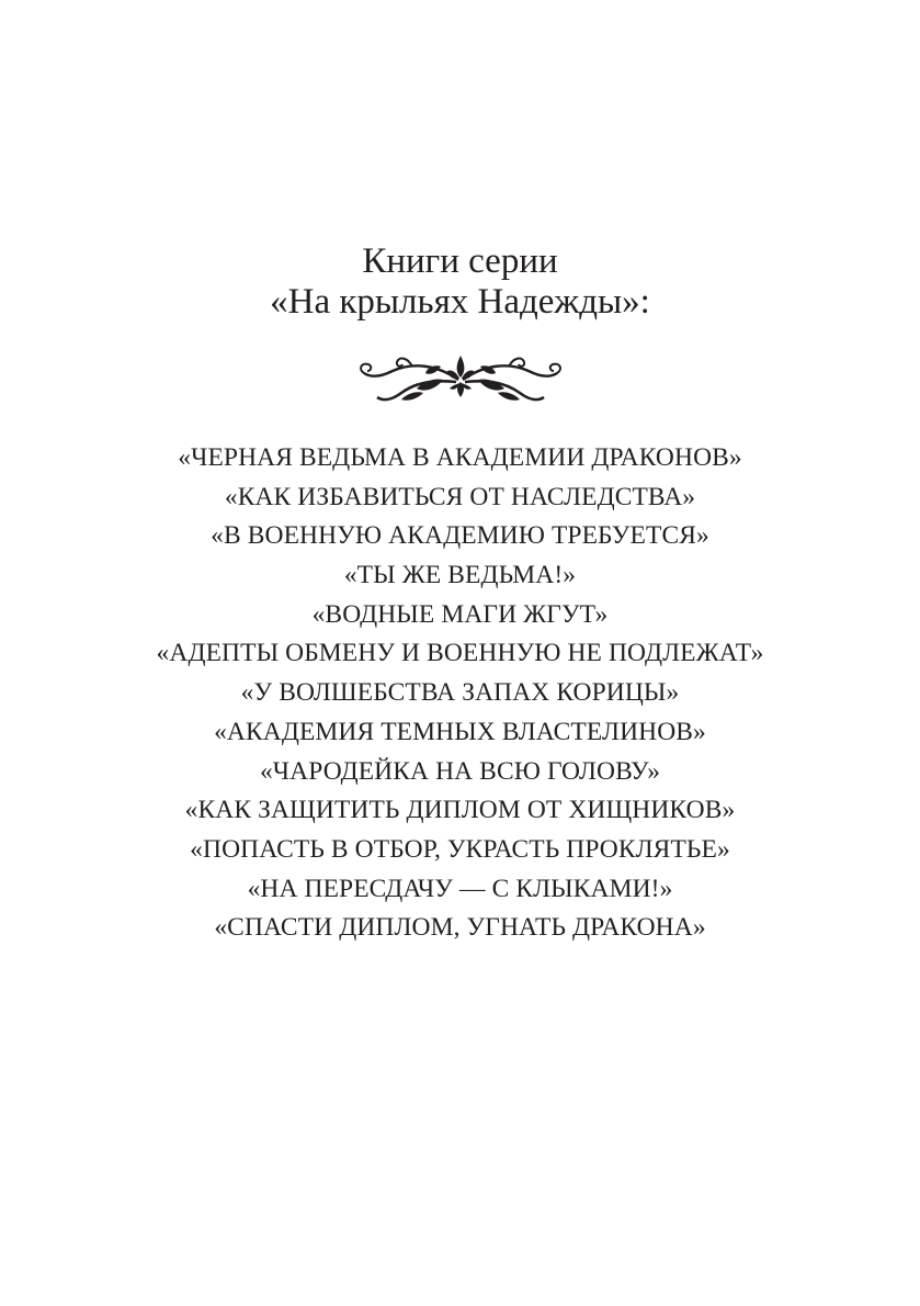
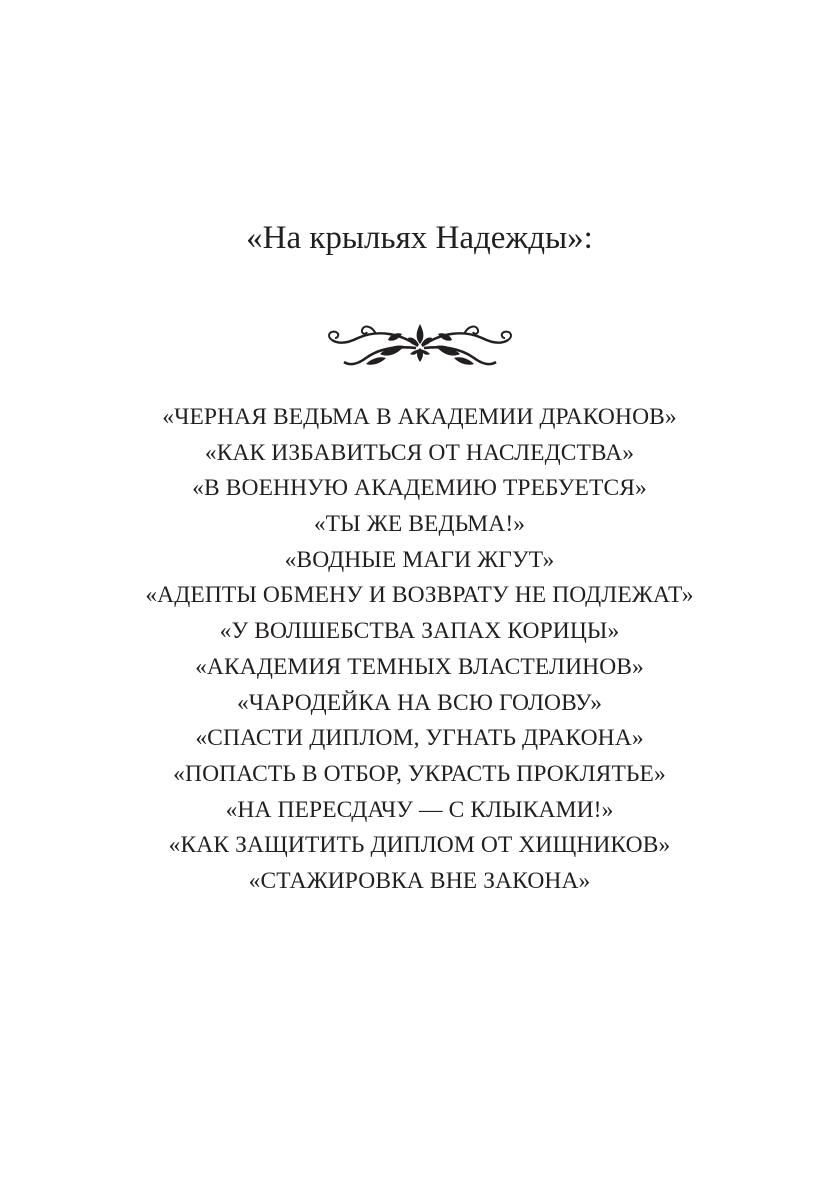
- Книги серии
  «На крыльях Надежды»:
  «ЧЕРНАЯ ВЕДЬМА В АКАДЕМИИ ДРАКОНОВ»
  «КАК ИЗБАВИТЬСЯ ОТ НАСЛЕДСТВА»
  «В ВОЕННУЮ АКАДЕМИЮ ТРЕБУЕТСЯ»
  «ТЫ ЖЕ ВЕДЬМА!»
  «ВОДНЫЕ МАГИ ЖГУТ»
- «АДЕПТЫ ОБМЕНУ И ВОЕННУЮ НЕ ПОДЛЕЖАТ»
+ «АДЕПТЫ ОБМЕНУ И ВОЗВРАТУ НЕ ПОДЛЕЖАТ»
  «У ВОЛШЕБСТВА ЗАПАХ КОРИЦЫ»
  «АКАДЕМИЯ ТЕМНЫХ ВЛАСТЕЛИНОВ»
  «ЧАРОДЕЙКА НА ВСЮ ГОЛОВУ»
- «КАК ЗАЩИТИТЬ ДИПЛОМ ОТ ХИЩНИКОВ»
+ «СПАСТИ ДИПЛОМ, УГНАТЬ ДРАКОНА»
  «ПОПАСТЬ В ОТБОР, УКРАСТЬ ПРОКЛЯТЬЕ»
  «НА ПЕРЕСДАЧУ — С КЛЫКАМИ!»
- «СПАСТИ ДИПЛОМ, УГНАТЬ ДРАКОНА»
+ «КАК ЗАЩИТИТЬ ДИПЛОМ ОТ ХИЩНИКОВ»
+ «СТАЖИРОВКА ВНЕ ЗАКОНА»
